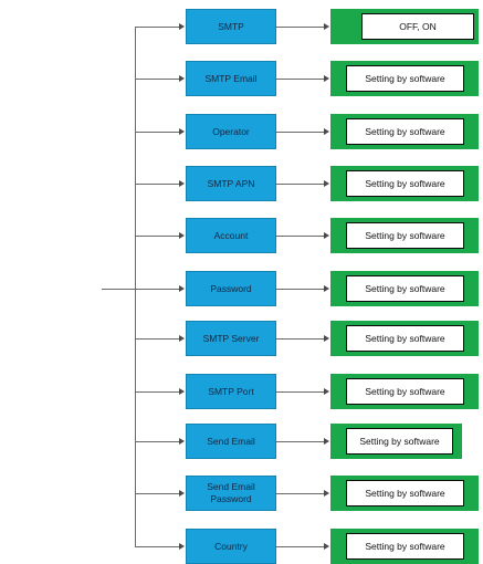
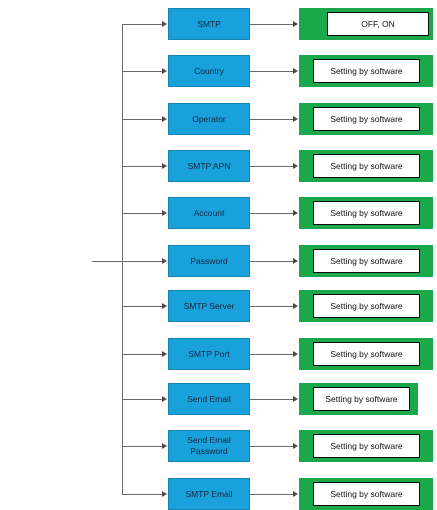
  SMTP
  OFF, ON
- SMTP Email
+ Country
  Setting by software
  Operator
  Setting by software
  SMTP APN
  Setting by software
  Account
  Setting by software
  Password
  Setting by software
  SMTP Server
  Setting by software
  SMTP Port
  Setting by software
  Send Email
  Setting by software
  Send Email
  Password
  Setting by software
- Country
+ SMTP Email
  Setting by software
